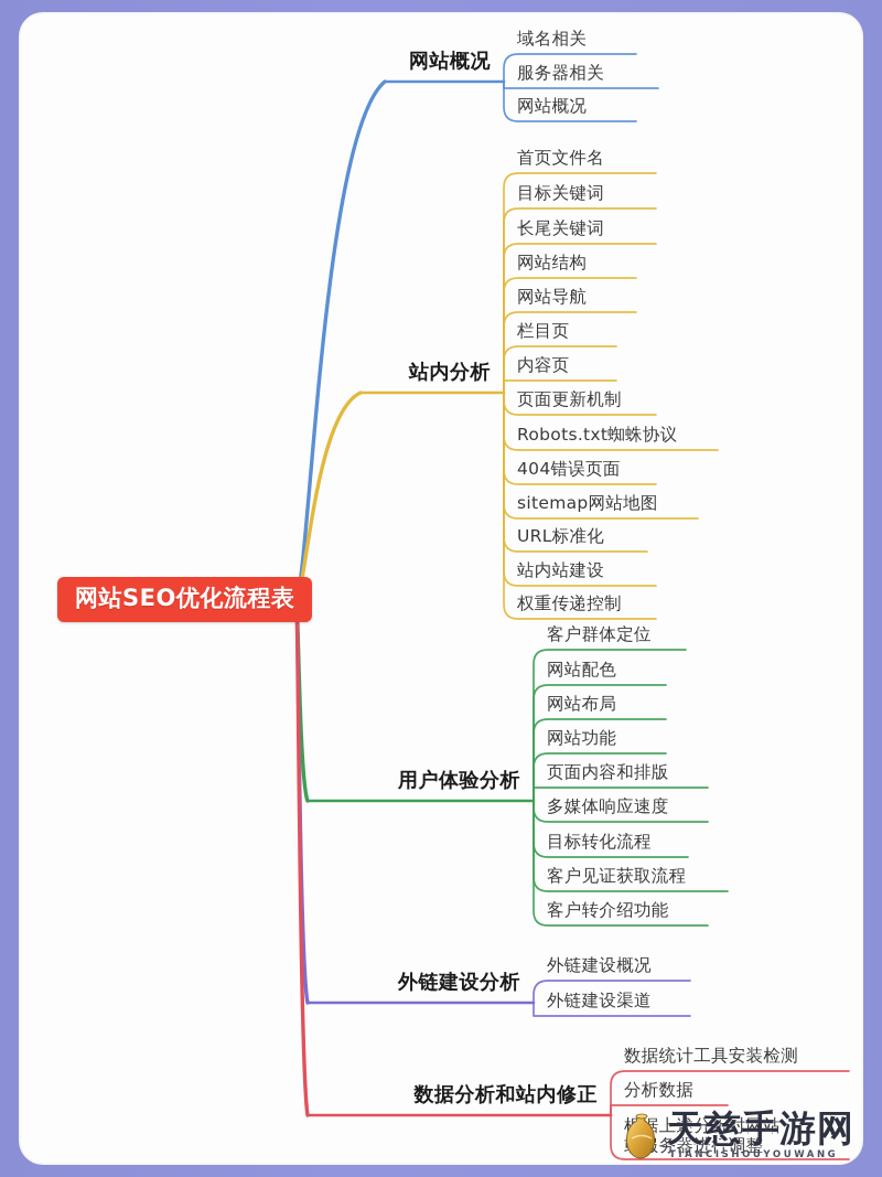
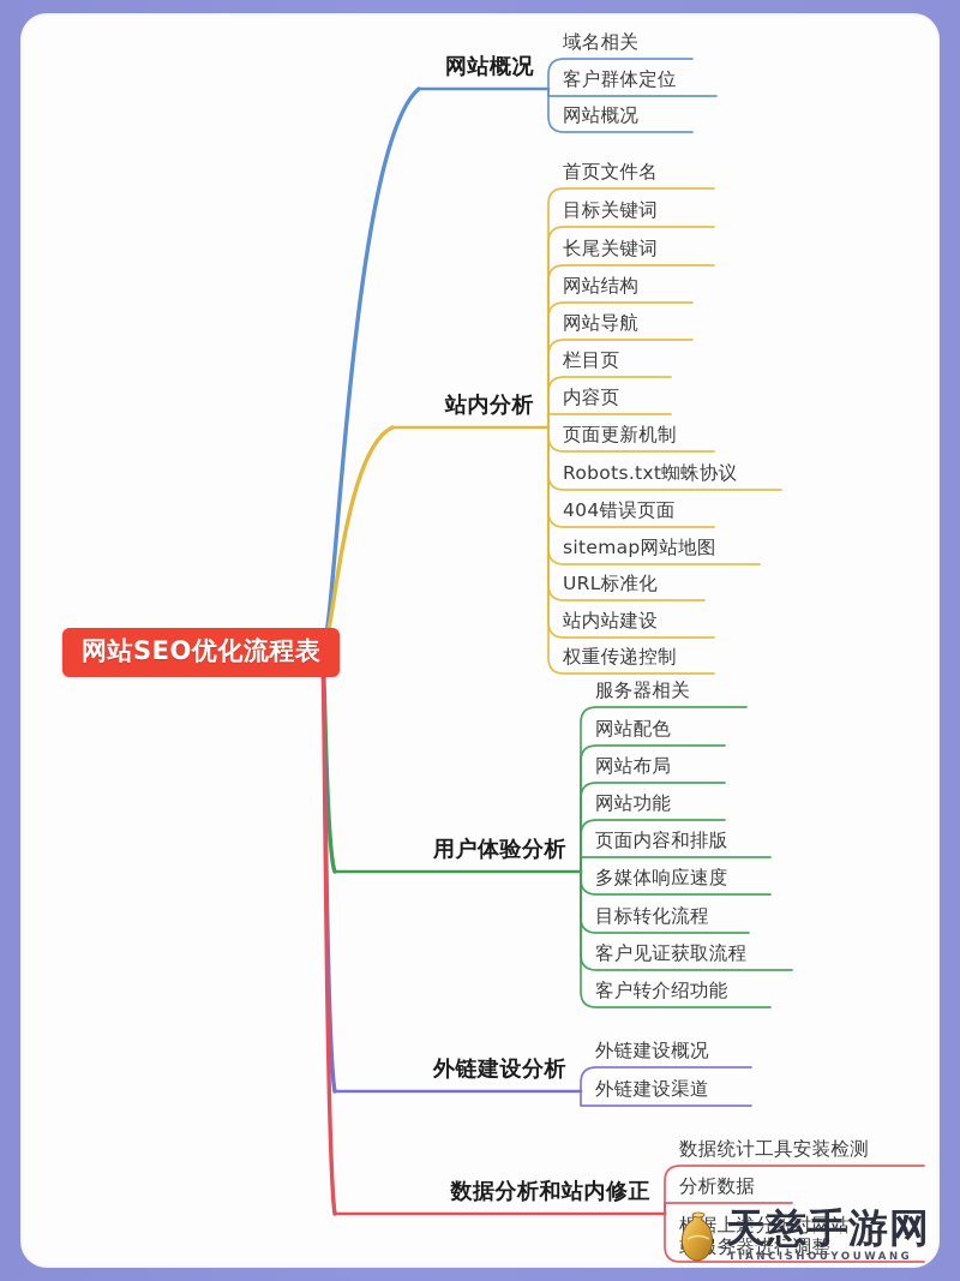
  网站SEO优化流程表
  网站概况
  域名相关
- 服务器相关
+ 客户群体定位
  网站概况
  站内分析
  首页文件名
  目标关键词
  长尾关键词
  网站结构
  网站导航
  栏目页
  内容页
  页面更新机制
  Robots.txt蜘蛛协议
  404错误页面
  sitemap网站地图
  URL标准化
  站内站建设
  权重传递控制
  用户体验分析
- 客户群体定位
+ 服务器相关
  网站配色
  网站布局
  网站功能
  页面内容和排版
  多媒体响应速度
  目标转化流程
  客户见证获取流程
  客户转介绍功能
  外链建设分析
  外链建设概况
  外链建设渠道
  数据分析和站内修正
  数据统计工具安装检测
  分析数据
  上述分析对网站
  务器进行调整
  天慈手游网
  TIANCISHOUYOUWANG
